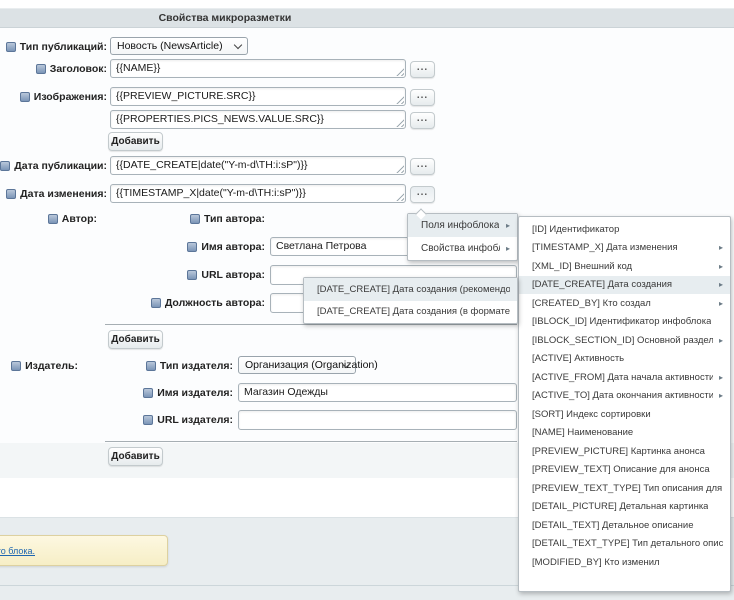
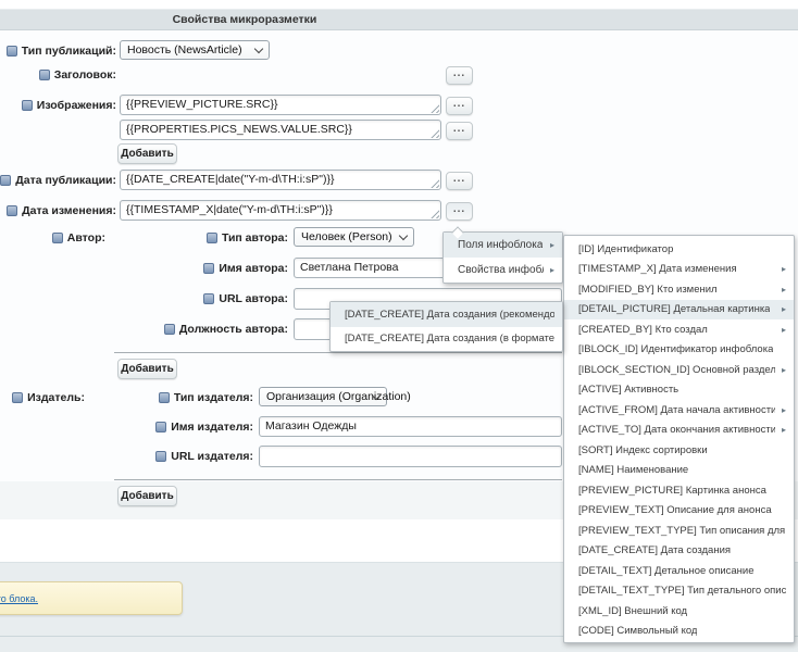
  Свойства микроразметки
  Тип публикаций:
  Новость (NewsArticle)
  Заголовок:
- {{NAME}}
  ...
  Изображения:
  {{PREVIEW_PICTURE.SRC}}
  ...
  {{PROPERTIES.PICS_NEWS.VALUE.SRC}}
  ...
  Добавить
  Дата публикации:
  {{DATE_CREATE|date("Y-m-d\TH:i:sP")}}
  ...
  Дата изменения:
  {{TIMESTAMP_X|date("Y-m-d\TH:i:sP")}}
  ...
  Автор:
  Тип автора:
+ Человек (Person)
  Имя автора:
  Светлана Петрова
  URL автора:
  Должность автора:
  Добавить
  Издатель:
  Тип издателя:
  Организация (Organization)
  Имя издателя:
  Магазин Одежды
  URL издателя:
  Добавить
  Поля инфоблока
  ▸
  Свойства инфоб
  ▸
  [ID] Идентификатор
  [TIMESTAMP_X] Дата изменения
  ▸
- [XML_ID] Внешний код
+ [MODIFIED_BY] Кто изменил
  ▸
- [DATE_CREATE] Дата создания
+ [DETAIL_PICTURE] Детальная картинка
  ▸
  [CREATED_BY] Кто создал
  ▸
  [IBLOCK_ID] Идентификатор инфоблока
  [IBLOCK_SECTION_ID] Основной раздел
  ▸
  [ACTIVE] Активность
  [ACTIVE_FROM] Дата начала активности
  ▸
  [ACTIVE_TO] Дата окончания активности
  ▸
  [SORT] Индекс сортировки
  [NAME] Наименование
  [PREVIEW_PICTURE] Картинка анонса
  [PREVIEW_TEXT] Описание для анонса
  [PREVIEW_TEXT_TYPE] Тип описания для
- [DETAIL_PICTURE] Детальная картинка
+ [DATE_CREATE] Дата создания
  [DETAIL_TEXT] Детальное описание
  [DETAIL_TEXT_TYPE] Тип детального опис
- [MODIFIED_BY] Кто изменил
+ [XML_ID] Внешний код
+ [CODE] Символьный код
  [DATE_CREATE] Дата создания (рекомендо
  [DATE_CREATE] Дата создания (в формате
  о блока.
